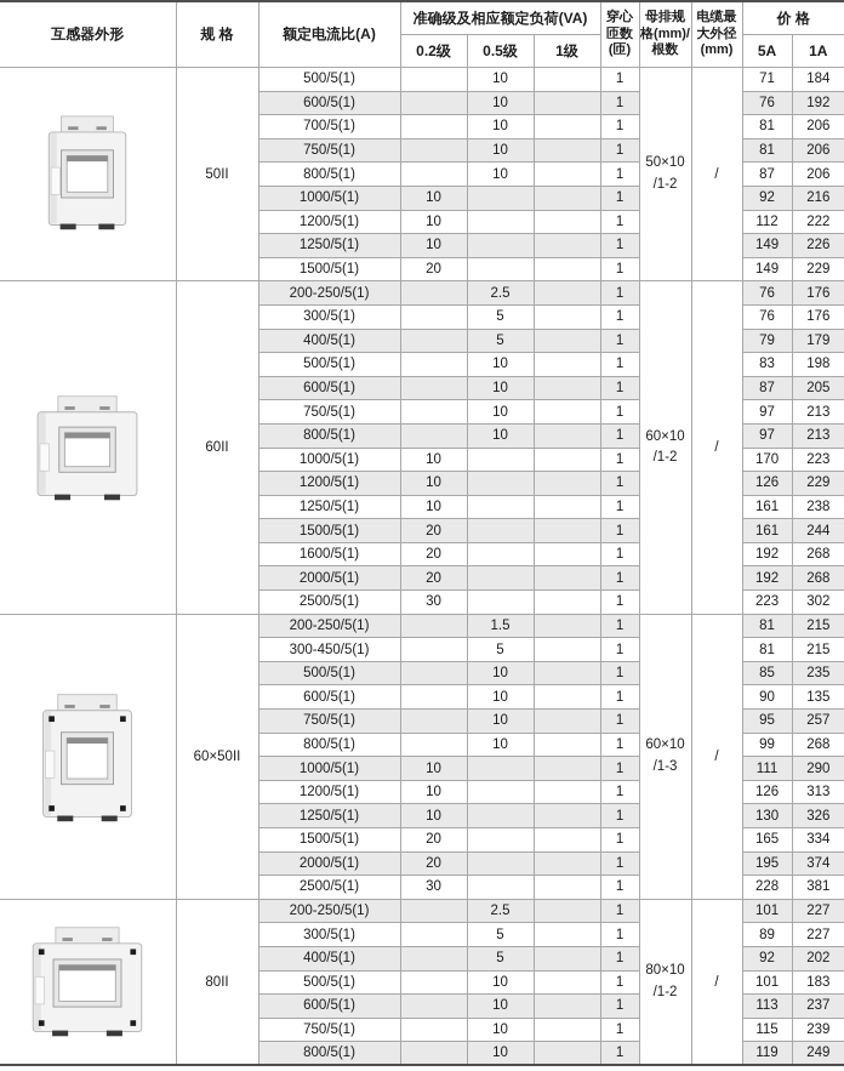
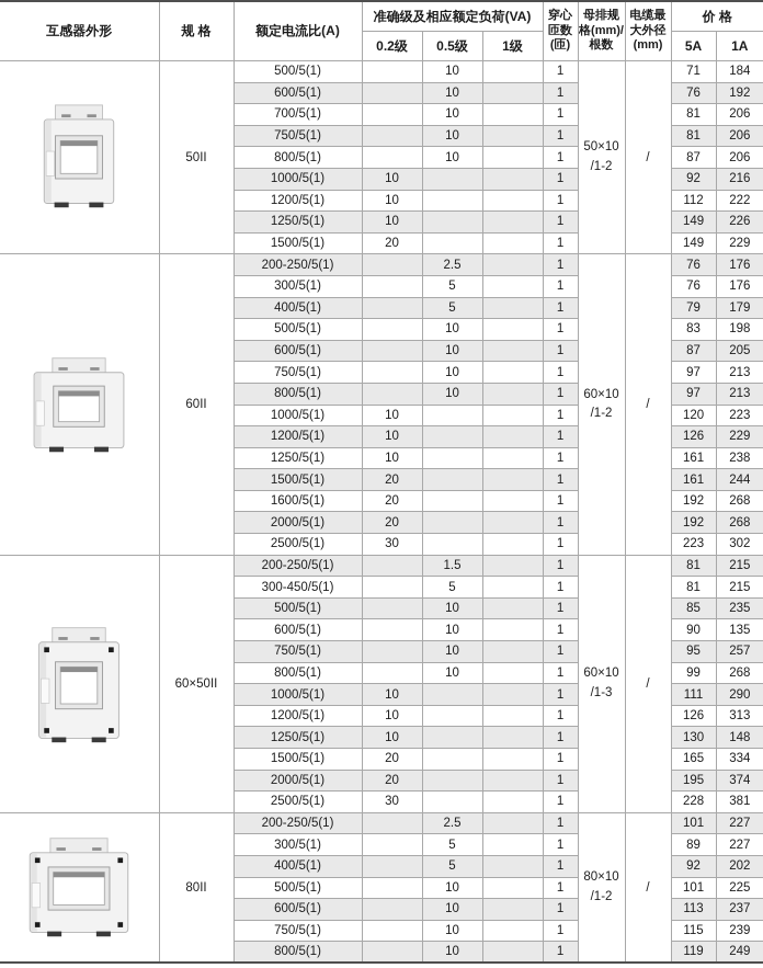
  互感器外形	规 格	额定电流比(A)	准确级及相应额定负荷(VA)	穿心匝数(匝)	母排规格(mm)/根数	电缆最大外径(mm)	价 格
  0.2级	0.5级	1级	5A	1A
  	50II	500/5(1)		10		1	50×10 /1-2	/	71	184
  600/5(1)		10		1	76	192
  700/5(1)		10		1	81	206
  750/5(1)		10		1	81	206
  800/5(1)		10		1	87	206
  1000/5(1)	10			1	92	216
  1200/5(1)	10			1	112	222
  1250/5(1)	10			1	149	226
  1500/5(1)	20			1	149	229
  	60II	200-250/5(1)		2.5		1	60×10 /1-2	/	76	176
  300/5(1)		5		1	76	176
  400/5(1)		5		1	79	179
  500/5(1)		10		1	83	198
  600/5(1)		10		1	87	205
  750/5(1)		10		1	97	213
  800/5(1)		10		1	97	213
- 1000/5(1)	10			1	170	223
+ 1000/5(1)	10			1	120	223
  1200/5(1)	10			1	126	229
  1250/5(1)	10			1	161	238
  1500/5(1)	20			1	161	244
  1600/5(1)	20			1	192	268
  2000/5(1)	20			1	192	268
  2500/5(1)	30			1	223	302
  	60×50II	200-250/5(1)		1.5		1	60×10 /1-3	/	81	215
  300-450/5(1)		5		1	81	215
  500/5(1)		10		1	85	235
  600/5(1)		10		1	90	135
  750/5(1)		10		1	95	257
  800/5(1)		10		1	99	268
  1000/5(1)	10			1	111	290
  1200/5(1)	10			1	126	313
- 1250/5(1)	10			1	130	326
+ 1250/5(1)	10			1	130	148
  1500/5(1)	20			1	165	334
  2000/5(1)	20			1	195	374
  2500/5(1)	30			1	228	381
  	80II	200-250/5(1)		2.5		1	80×10 /1-2	/	101	227
  300/5(1)		5		1	89	227
  400/5(1)		5		1	92	202
- 500/5(1)		10		1	101	183
+ 500/5(1)		10		1	101	225
  600/5(1)		10		1	113	237
  750/5(1)		10		1	115	239
  800/5(1)		10		1	119	249
